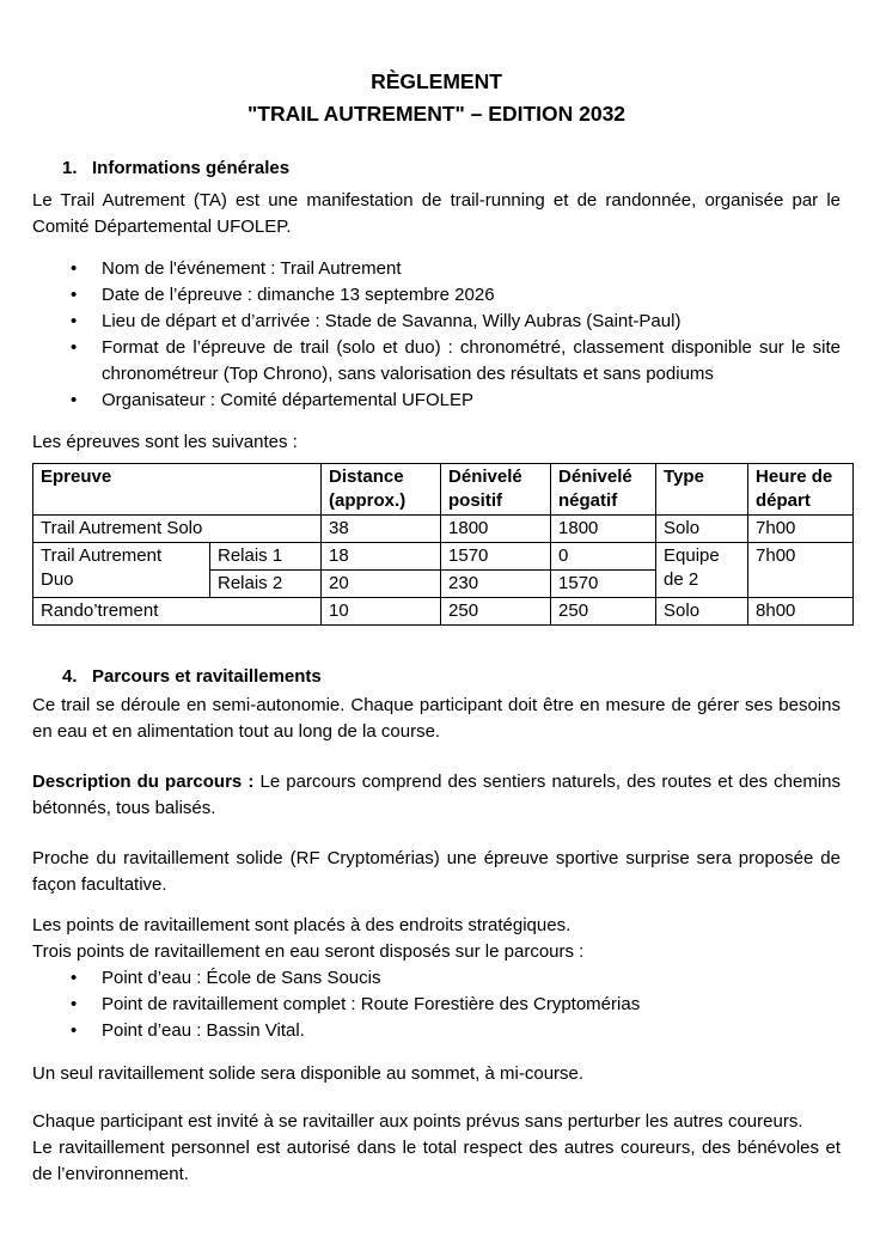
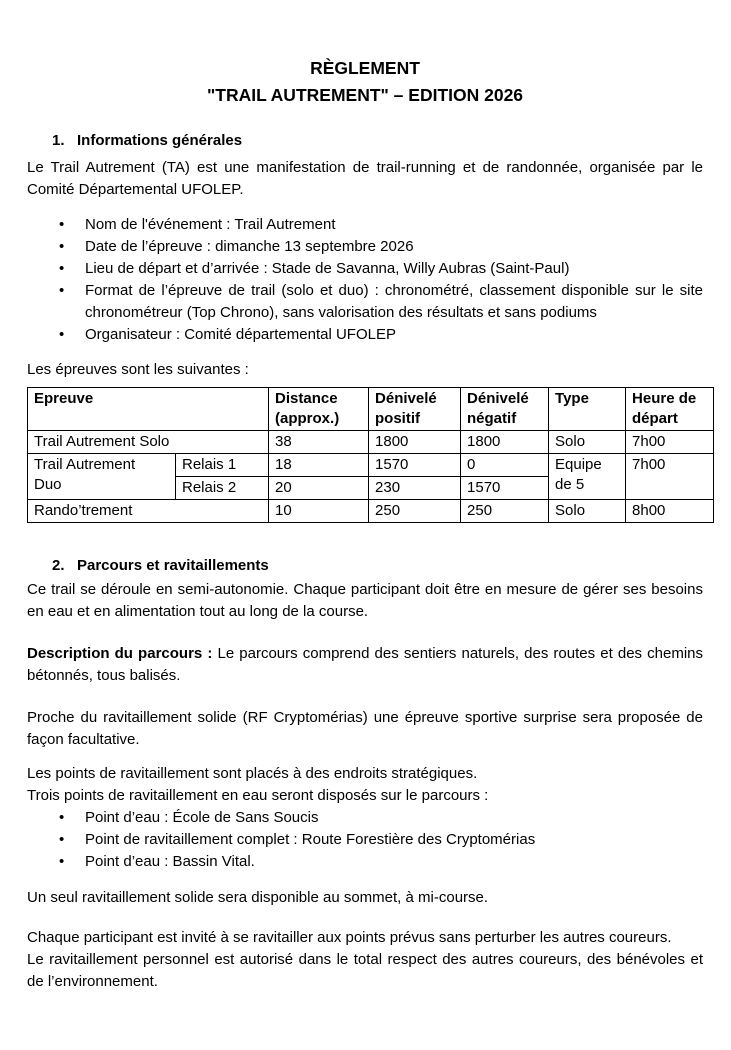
  RÈGLEMENT
- "TRAIL AUTREMENT" – EDITION 2032
+ "TRAIL AUTREMENT" – EDITION 2026
  1. Informations générales
  Le Trail Autrement (TA) est une manifestation de trail-running et de randonnée, organisée par le Comité Départemental UFOLEP.
  •
  Nom de l'événement : Trail Autrement
  •
  Date de l’épreuve : dimanche 13 septembre 2026
  •
  Lieu de départ et d’arrivée : Stade de Savanna, Willy Aubras (Saint-Paul)
  •
  Format de l’épreuve de trail (solo et duo) : chronométré, classement disponible sur le site chronométreur (Top Chrono), sans valorisation des résultats et sans podiums
  •
  Organisateur : Comité départemental UFOLEP
  Les épreuves sont les suivantes :
  Epreuve	Distance (approx.)	Dénivelé positif	Dénivelé négatif	Type	Heure de départ
  Trail Autrement Solo	38	1800	1800	Solo	7h00
- Trail Autrement Duo	Relais 1	18	1570	0	Equipe de 2	7h00
+ Trail Autrement Duo	Relais 1	18	1570	0	Equipe de 5	7h00
  Relais 2	20	230	1570
  Rando’trement	10	250	250	Solo	8h00
- 4. Parcours et ravitaillements
+ 2. Parcours et ravitaillements
  Ce trail se déroule en semi-autonomie. Chaque participant doit être en mesure de gérer ses besoins en eau et en alimentation tout au long de la course.
  Description du parcours : Le parcours comprend des sentiers naturels, des routes et des chemins bétonnés, tous balisés.
  Proche du ravitaillement solide (RF Cryptomérias) une épreuve sportive surprise sera proposée de façon facultative.
  Les points de ravitaillement sont placés à des endroits stratégiques.
  Trois points de ravitaillement en eau seront disposés sur le parcours :
  •
  Point d’eau : École de Sans Soucis
  •
  Point de ravitaillement complet : Route Forestière des Cryptomérias
  •
  Point d’eau : Bassin Vital.
  Un seul ravitaillement solide sera disponible au sommet, à mi-course.
  Chaque participant est invité à se ravitailler aux points prévus sans perturber les autres coureurs.
  Le ravitaillement personnel est autorisé dans le total respect des autres coureurs, des bénévoles et de l’environnement.
